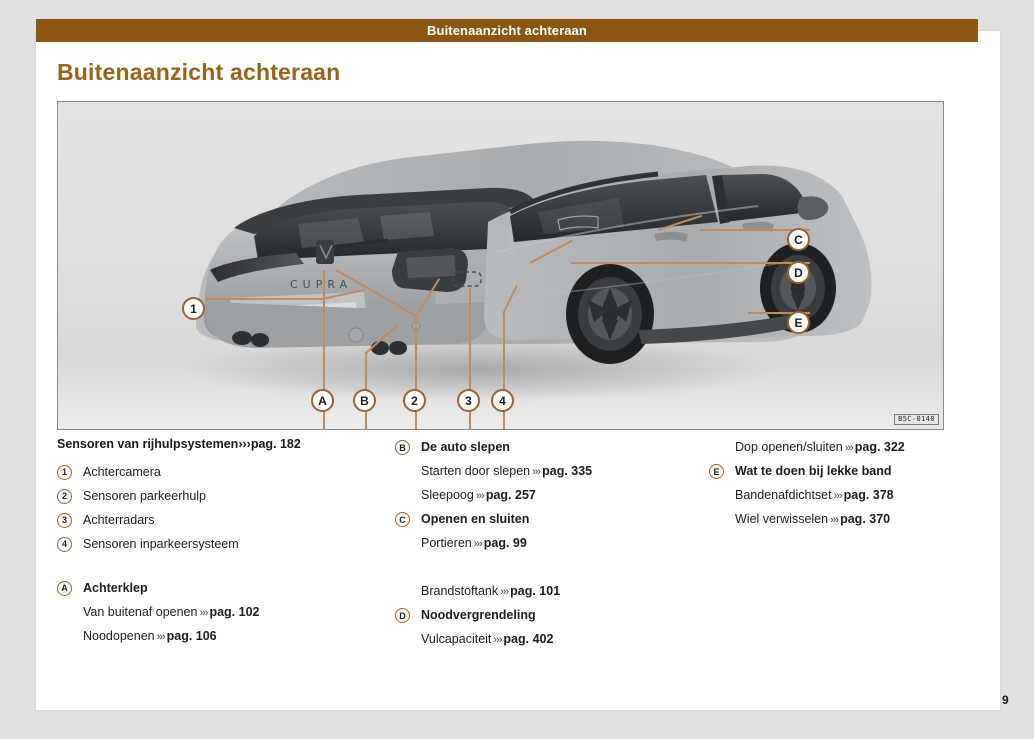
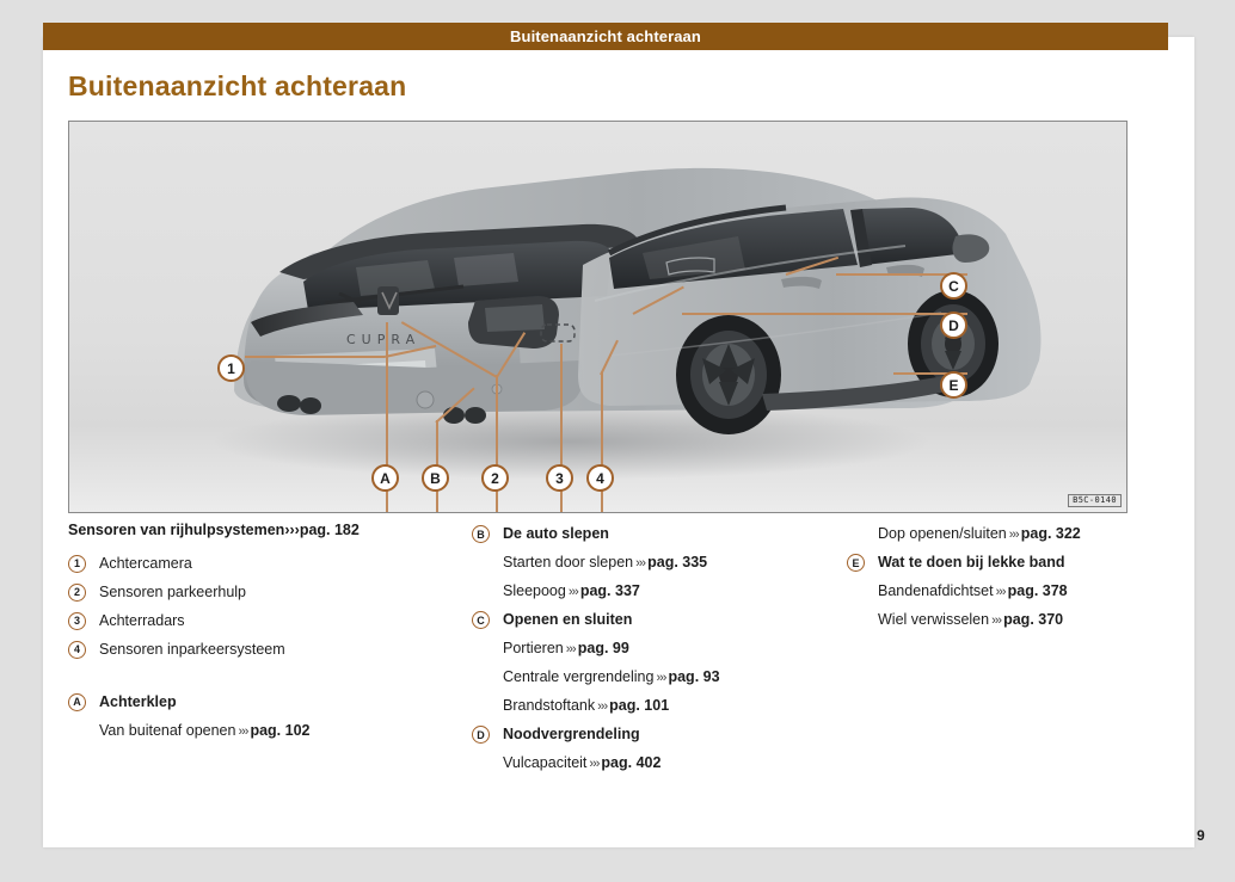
  Buitenaanzicht achteraan
  Buitenaanzicht achteraan
  CUPRA
  B5C-0140
  1
  A
  B
  2
  3
  4
  C
  D
  E
  Sensoren van rijhulpsystemen›››pag. 182
  1
  Achtercamera
  2
  Sensoren parkeerhulp
  3
  Achterradars
  4
  Sensoren inparkeersysteem
  A
  Achterklep
  Van buitenaf openen ››› pag. 102
- Noodopenen ››› pag. 106
  B
  De auto slepen
  Starten door slepen ››› pag. 335
- Sleepoog ››› pag. 257
+ Sleepoog ››› pag. 337
  C
  Openen en sluiten
  Portieren ››› pag. 99
+ Centrale vergrendeling ››› pag. 93
  Brandstoftank ››› pag. 101
  D
  Noodvergrendeling
  Vulcapaciteit ››› pag. 402
  Dop openen/sluiten ››› pag. 322
  E
  Wat te doen bij lekke band
  Bandenafdichtset ››› pag. 378
  Wiel verwisselen ››› pag. 370
  9
